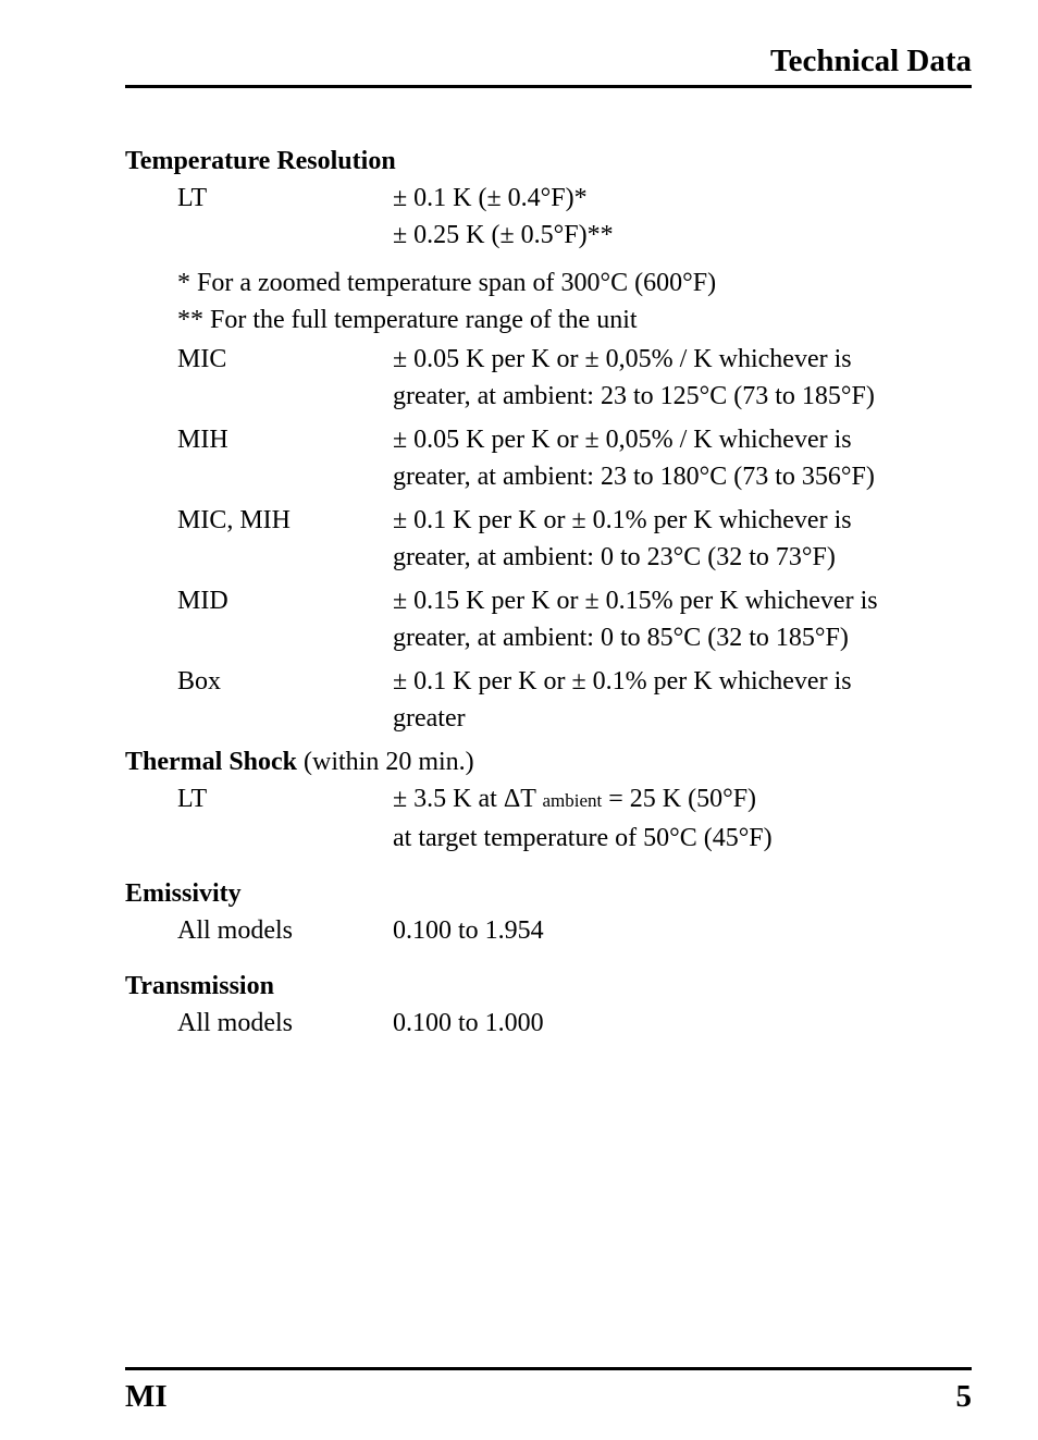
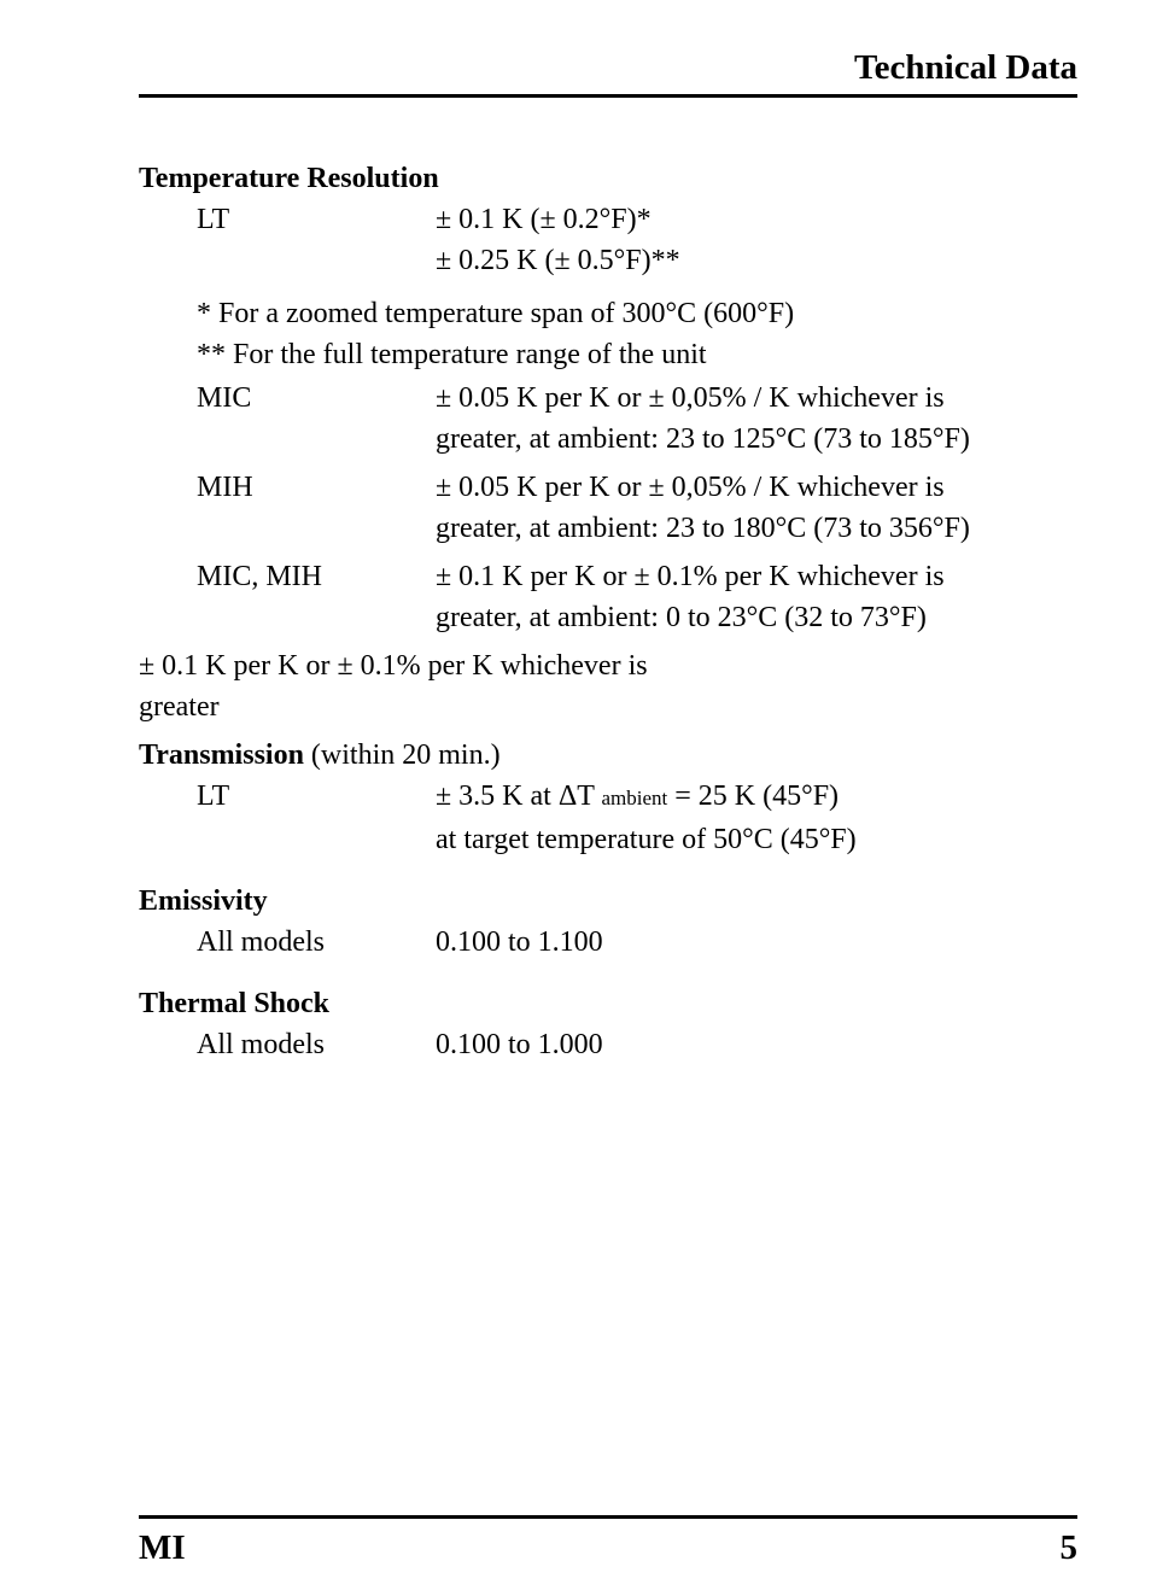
  Technical Data
  Temperature Resolution
  LT
- ± 0.1 K (± 0.4°F)*
+ ± 0.1 K (± 0.2°F)*
  ± 0.25 K (± 0.5°F)**
  * For a zoomed temperature span of 300°C (600°F)
  ** For the full temperature range of the unit
  MIC
  ± 0.05 K per K or ± 0,05% / K whichever is
  greater, at ambient: 23 to 125°C (73 to 185°F)
  MIH
  ± 0.05 K per K or ± 0,05% / K whichever is
  greater, at ambient: 23 to 180°C (73 to 356°F)
  MIC, MIH
  ± 0.1 K per K or ± 0.1% per K whichever is
  greater, at ambient: 0 to 23°C (32 to 73°F)
- MID
- ± 0.15 K per K or ± 0.15% per K whichever is
- greater, at ambient: 0 to 85°C (32 to 185°F)
- Box
  ± 0.1 K per K or ± 0.1% per K whichever is
  greater
- Thermal Shock (within 20 min.)
+ Transmission (within 20 min.)
  LT
- ± 3.5 K at ΔT ambient = 25 K (50°F)
+ ± 3.5 K at ΔT ambient = 25 K (45°F)
  at target temperature of 50°C (45°F)
  Emissivity
  All models
- 0.100 to 1.954
+ 0.100 to 1.100
- Transmission
+ Thermal Shock
  All models
  0.100 to 1.000
  MI
  5
